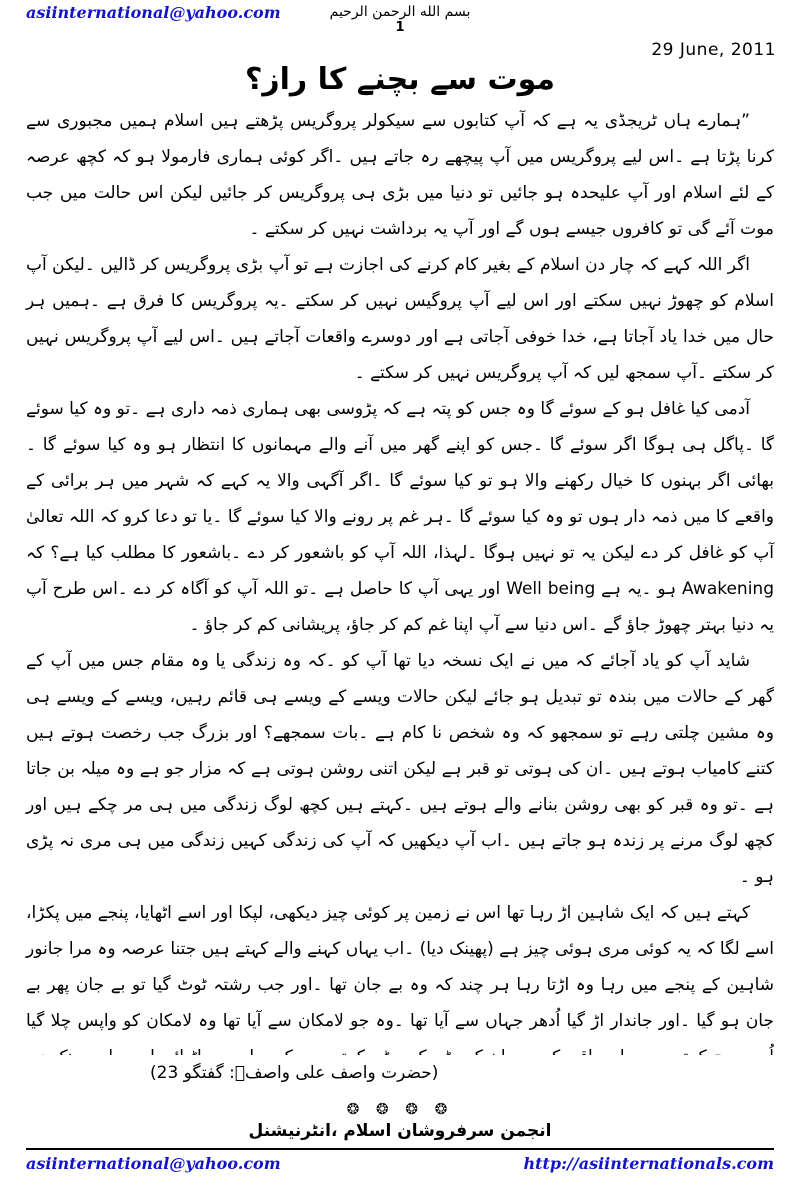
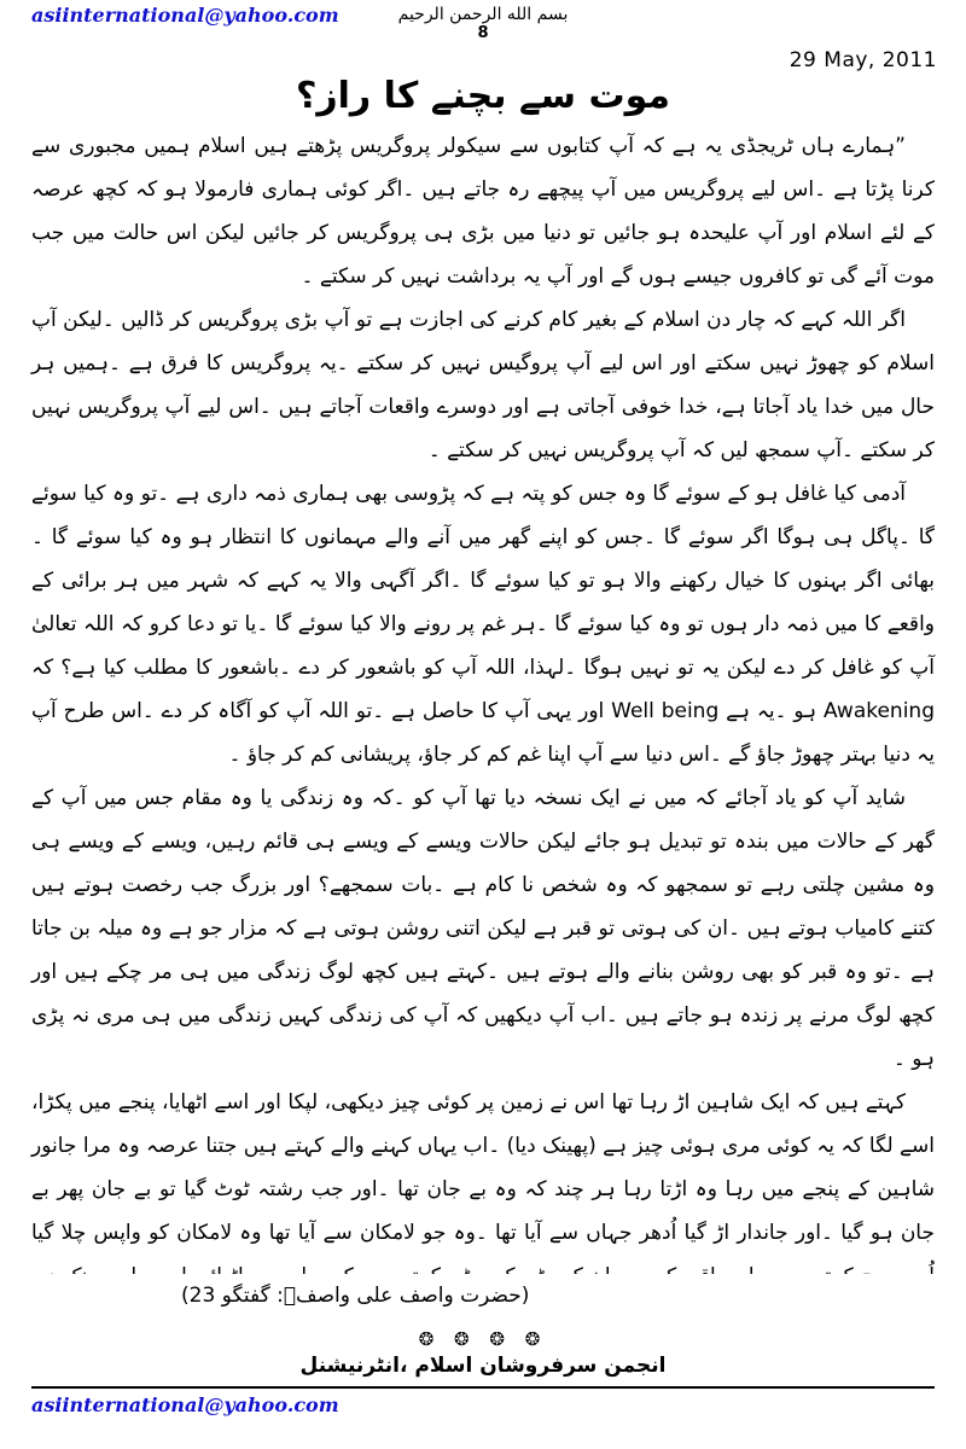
  asiinternational@yahoo.com
  بسم الله الرحمن الرحيم
- 1
+ 8
- 29 June, 2011
+ 29 May, 2011
  موت سے بچنے کا راز؟
  ”ہمارے ہاں ٹریجڈی یہ ہے کہ آپ کتابوں سے سیکولر پروگریس پڑھتے ہیں اسلام ہمیں مجبوری سے کرنا پڑتا ہے ۔اس لیے پروگریس میں آپ پیچھے رہ جاتے ہیں ۔اگر کوئی ہماری فارمولا ہو کہ کچھ عرصہ کے لئے اسلام اور آپ علیحدہ ہو جائیں تو دنیا میں بڑی ہی پروگریس کر جائیں لیکن اس حالت میں جب موت آئے گی تو کافروں جیسے ہوں گے اور آپ یہ برداشت نہیں کر سکتے ۔
  اگر اللہ کہے کہ چار دن اسلام کے بغیر کام کرنے کی اجازت ہے تو آپ بڑی پروگریس کر ڈالیں ۔لیکن آپ اسلام کو چھوڑ نہیں سکتے اور اس لیے آپ پروگیس نہیں کر سکتے ۔یہ پروگریس کا فرق ہے ۔ہمیں ہر حال میں خدا یاد آجاتا ہے، خدا خوفی آجاتی ہے اور دوسرے واقعات آجاتے ہیں ۔اس لیے آپ پروگریس نہیں کر سکتے ۔آپ سمجھ لیں کہ آپ پروگریس نہیں کر سکتے ۔
  آدمی کیا غافل ہو کے سوئے گا وہ جس کو پتہ ہے کہ پڑوسی بھی ہماری ذمہ داری ہے ۔تو وہ کیا سوئے گا ۔پاگل ہی ہوگا اگر سوئے گا ۔جس کو اپنے گھر میں آنے والے مہمانوں کا انتظار ہو وہ کیا سوئے گا ۔بھائی اگر بہنوں کا خیال رکھنے والا ہو تو کیا سوئے گا ۔اگر آگہی والا یہ کہے کہ شہر میں ہر برائی کے واقعے کا میں ذمہ دار ہوں تو وہ کیا سوئے گا ۔ہر غم پر رونے والا کیا سوئے گا ۔یا تو دعا کرو کہ اللہ تعالیٰ آپ کو غافل کر دے لیکن یہ تو نہیں ہوگا ۔لہذا، اللہ آپ کو باشعور کر دے ۔باشعور کا مطلب کیا ہے؟ کہ Awakening ہو ۔یہ ہے Well being اور یہی آپ کا حاصل ہے ۔تو اللہ آپ کو آگاہ کر دے ۔اس طرح آپ یہ دنیا بہتر چھوڑ جاؤ گے ۔اس دنیا سے آپ اپنا غم کم کر جاؤ، پریشانی کم کر جاؤ ۔
  شاید آپ کو یاد آجائے کہ میں نے ایک نسخہ دیا تھا آپ کو ۔کہ وہ زندگی یا وہ مقام جس میں آپ کے گھر کے حالات میں بندہ تو تبدیل ہو جائے لیکن حالات ویسے کے ویسے ہی قائم رہیں، ویسے کے ویسے ہی وہ مشین چلتی رہے تو سمجھو کہ وہ شخص نا کام ہے ۔بات سمجھے؟ اور بزرگ جب رخصت ہوتے ہیں کتنے کامیاب ہوتے ہیں ۔ان کی ہوتی تو قبر ہے لیکن اتنی روشن ہوتی ہے کہ مزار جو ہے وہ میلہ بن جاتا ہے ۔تو وہ قبر کو بھی روشن بنانے والے ہوتے ہیں ۔کہتے ہیں کچھ لوگ زندگی میں ہی مر چکے ہیں اور کچھ لوگ مرنے پر زندہ ہو جاتے ہیں ۔اب آپ دیکھیں کہ آپ کی زندگی کہیں زندگی میں ہی مری نہ پڑی ہو ۔
  کہتے ہیں کہ ایک شاہین اڑ رہا تھا اس نے زمین پر کوئی چیز دیکھی، لپکا اور اسے اٹھایا، پنجے میں پکڑا، اسے لگا کہ یہ کوئی مری ہوئی چیز ہے (پھینک دیا) ۔اب یہاں کہنے والے کہتے ہیں جتنا عرصہ وہ مرا جانور شاہین کے پنجے میں رہا وہ اڑتا رہا ہر چند کہ وہ بے جان تھا ۔اور جب رشتہ ٹوٹ گیا تو بے جان پھر بے جان ہو گیا ۔اور جاندار اڑ گیا اُدھر جہاں سے آیا تھا ۔وہ جو لامکان سے آیا تھا وہ لامکان کو واپس چلا گیا
  (حضرت واصف علی واصفؒ: گفتگو 23)
  ❂ ❂ ❂ ❂
  انجمن سرفروشان اسلام ،انٹرنیشنل
  asiinternational@yahoo.com
- http://asiinternationals.com
